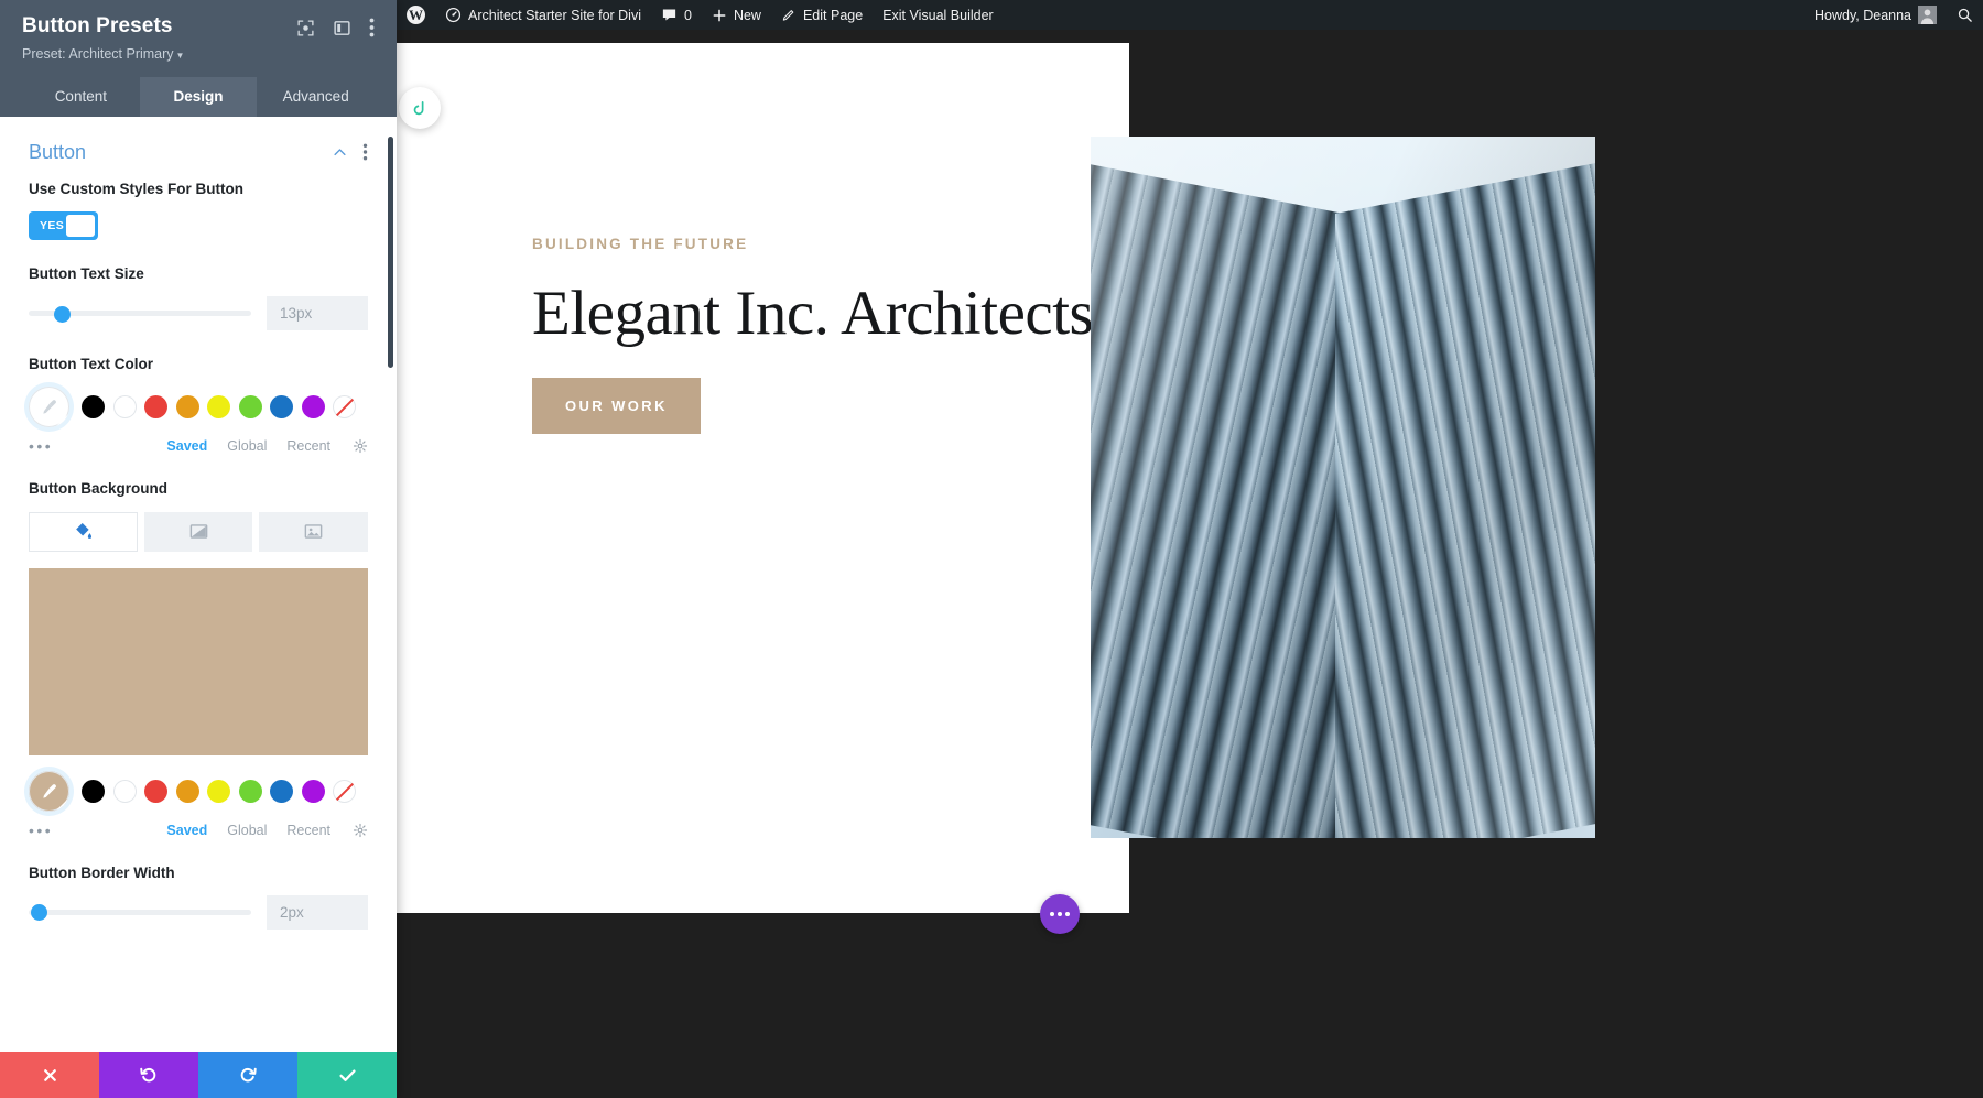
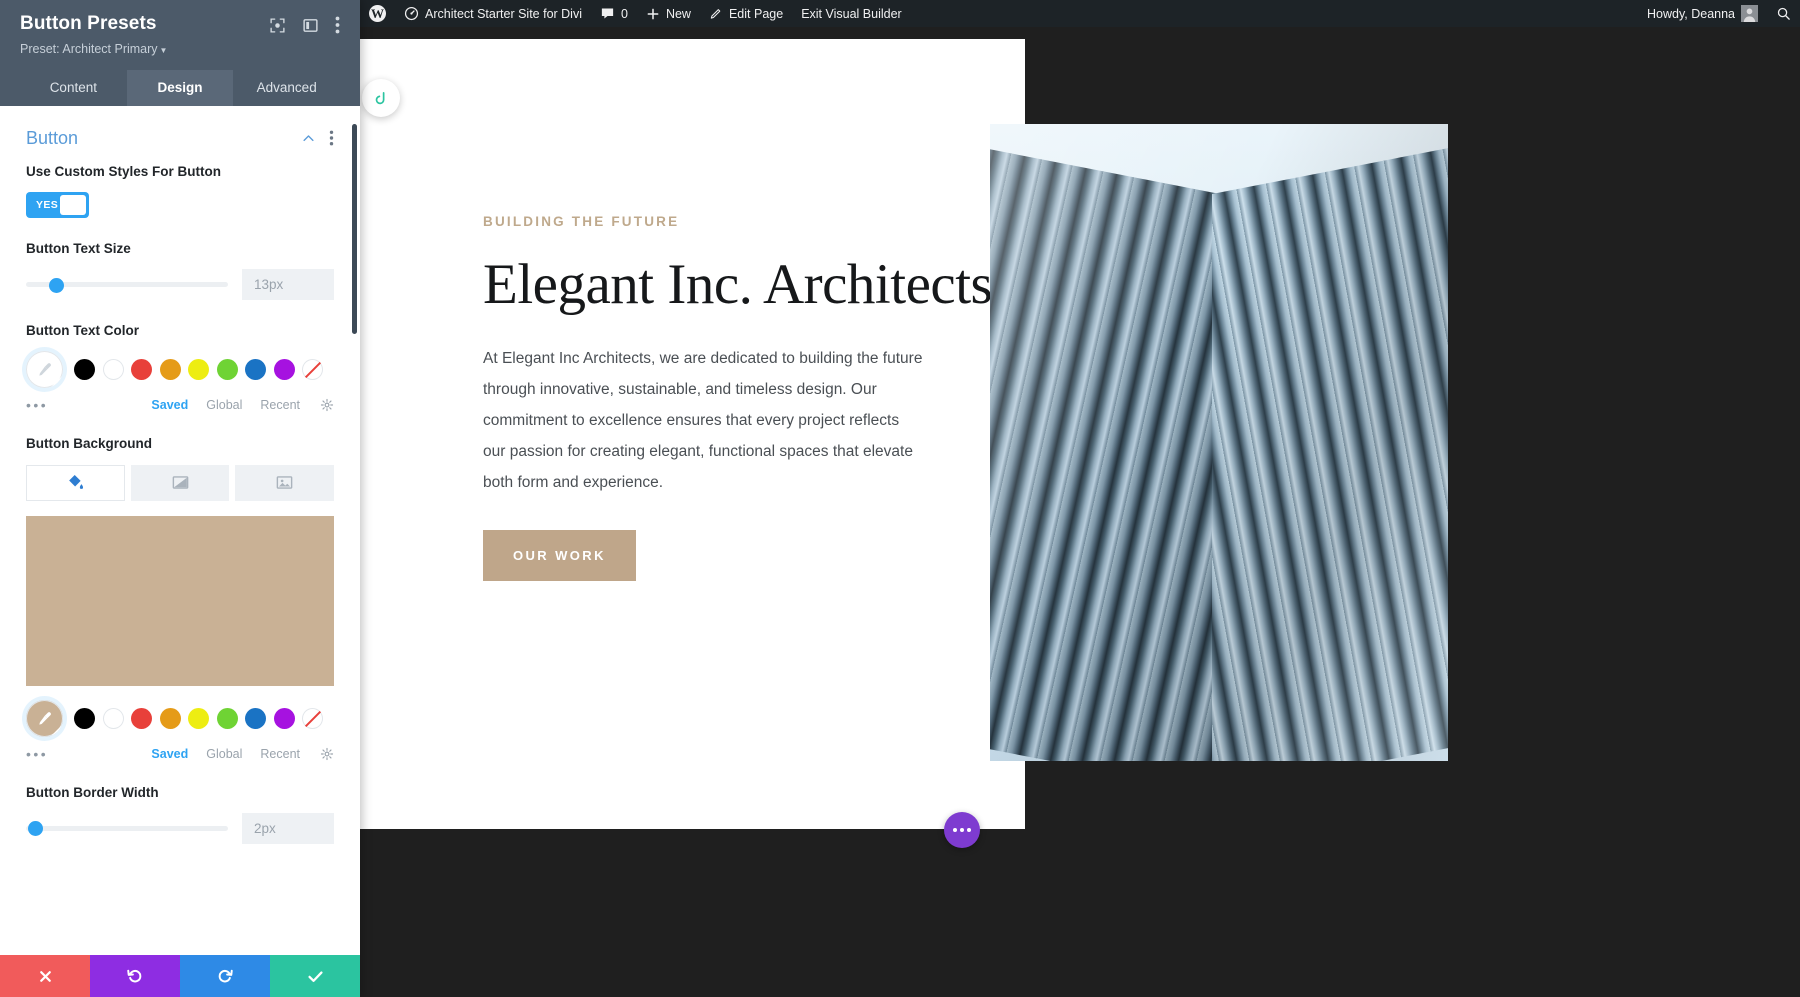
  BUILDING THE FUTURE
  Elegant Inc. Architects
+ At Elegant Inc Architects, we are dedicated to building the future through innovative, sustainable, and timeless design. Our commitment to excellence ensures that every project reflects our passion for creating elegant, functional spaces that elevate both form and experience.
  OUR WORK
  W
  Architect Starter Site for Divi
  0
  New
  Edit Page
  Exit Visual Builder
  Howdy, Deanna
  Button Presets
  Preset: Architect Primary ▼
  Content
  Design
  Advanced
  Button
  Use Custom Styles For Button
  YES
  Button Text Size
  13px
  Button Text Color
  •••
  Saved
  Global
  Recent
  Button Background
  •••
  Saved
  Global
  Recent
  Button Border Width
  2px
